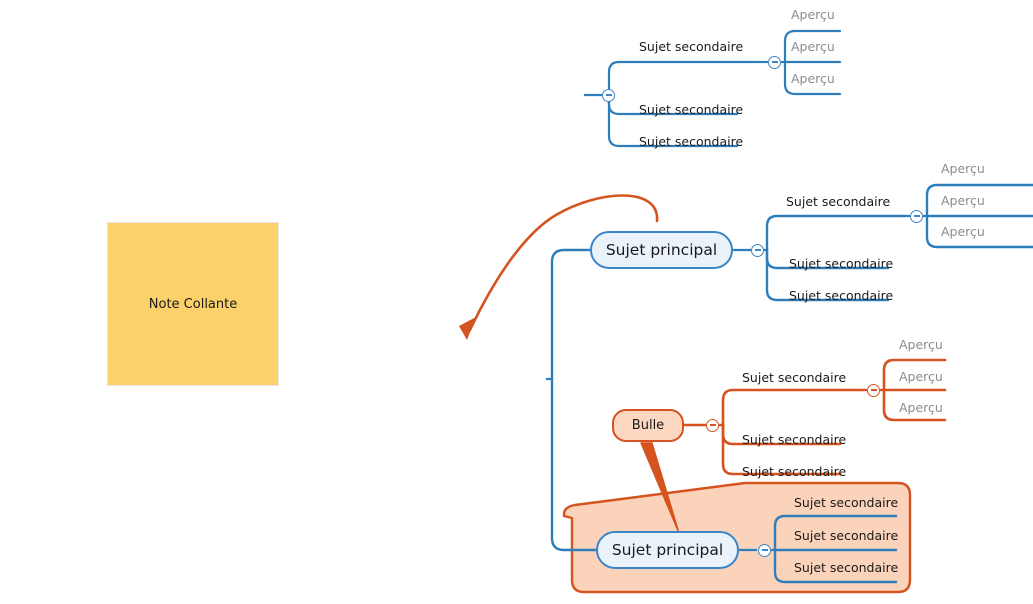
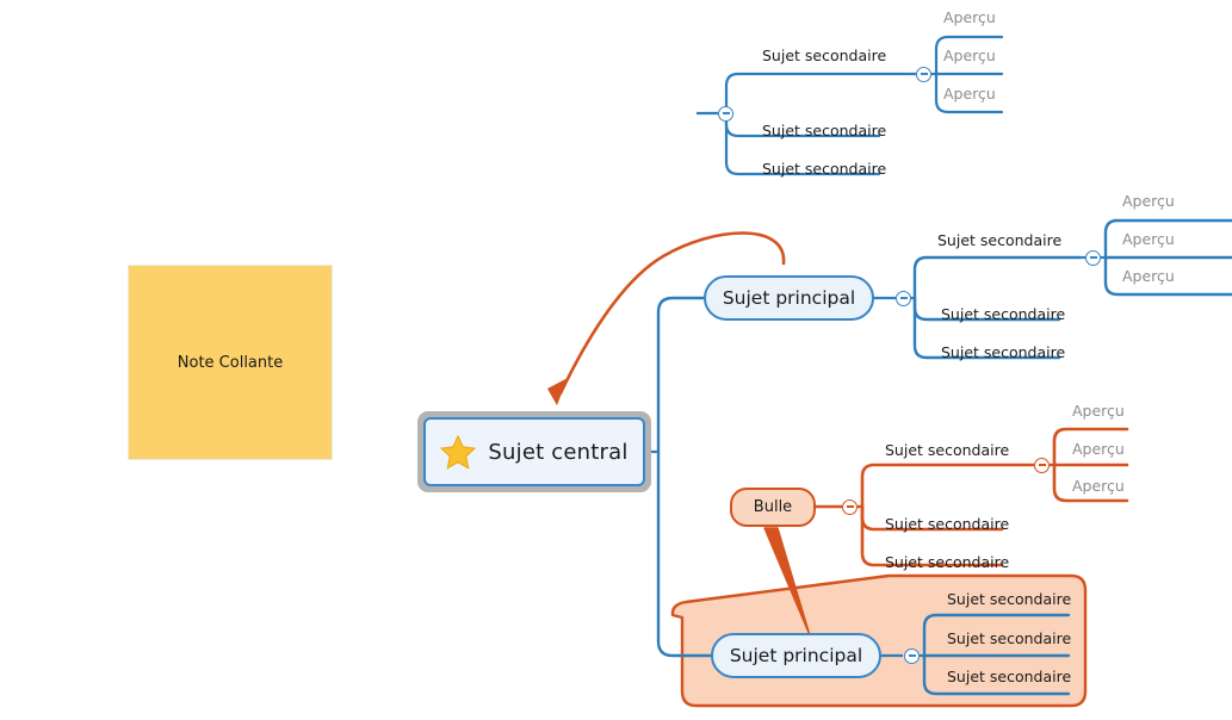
  Note Collante
+ Sujet central
  Sujet secondaire
  Sujet secondaire
  Sujet secondaire
  Aperçu
  Aperçu
  Aperçu
  Sujet principal
  Sujet secondaire
  Sujet secondaire
  Sujet secondaire
  Aperçu
  Aperçu
  Aperçu
  Sujet secondaire
  Sujet secondaire
  Sujet secondaire
  Aperçu
  Aperçu
  Aperçu
  Bulle
  Sujet principal
  Sujet secondaire
  Sujet secondaire
  Sujet secondaire
